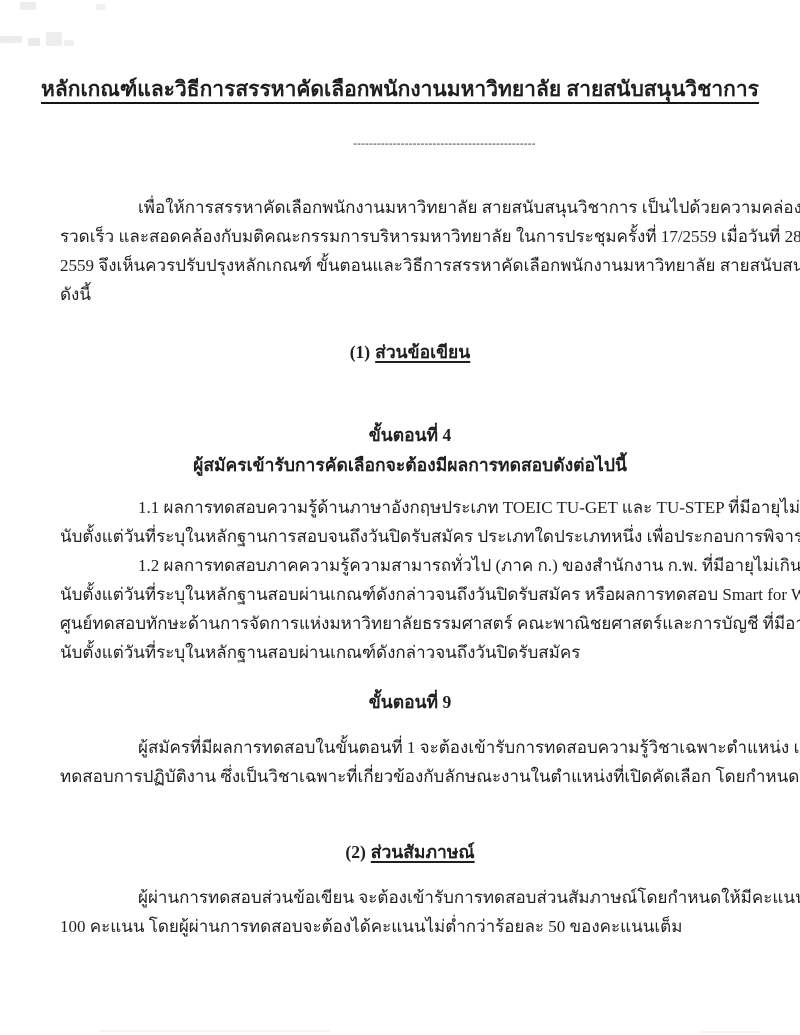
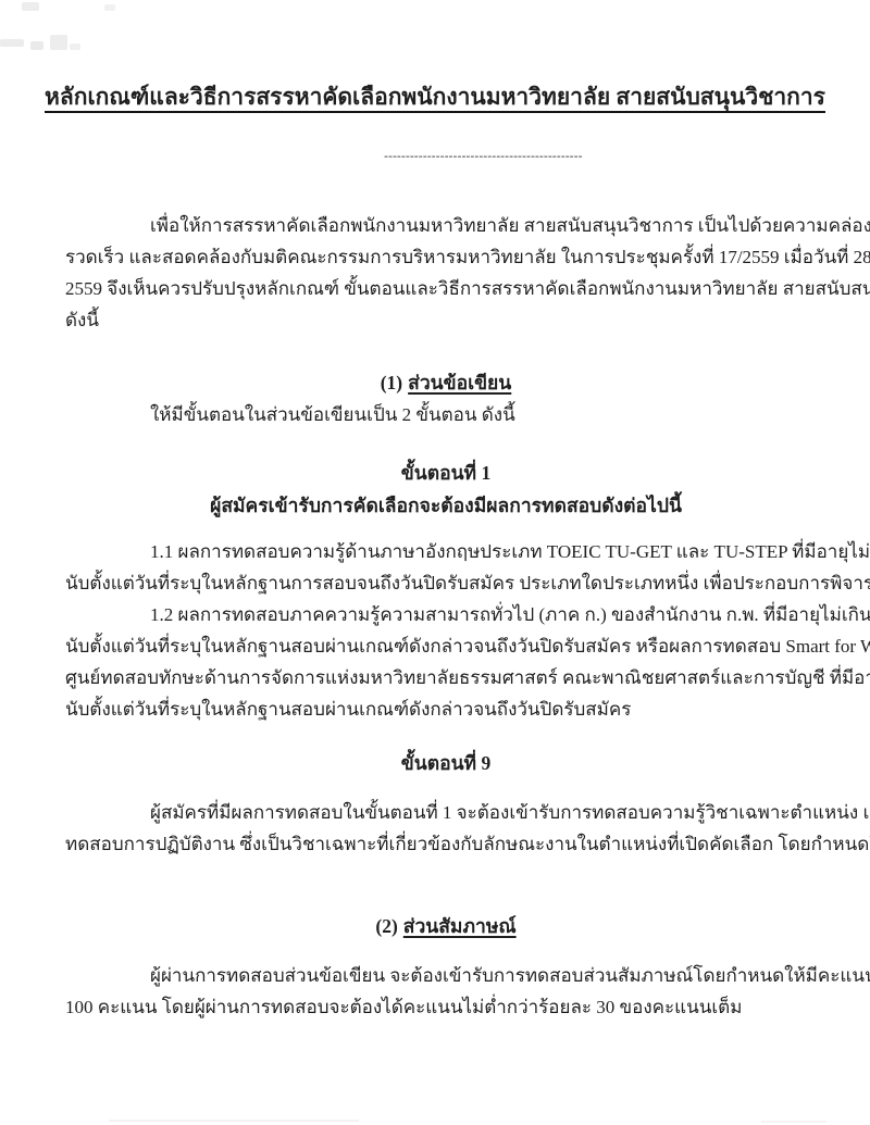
  หลักเกณฑ์และวิธีการสรรหาคัดเลือกพนักงานมหาวิทยาลัย สายสนับสนุนวิชาการ
  ----------------------------------------------
  เพื่อให้การสรรหาคัดเลือกพนักงานมหาวิทยาลัย สายสนับสนุนวิชาการ เป็นไปด้วยความคล่อง
  รวดเร็ว และสอดคล้องกับมติคณะกรรมการบริหารมหาวิทยาลัย ในการประชุมครั้งที่ 17/2559 เมื่อวันที่ 28
  2559 จึงเห็นควรปรับปรุงหลักเกณฑ์ ขั้นตอนและวิธีการสรรหาคัดเลือกพนักงานมหาวิทยาลัย สายสนับสนุ
  ดังนี้
  (1) ส่วนข้อเขียน
+ ให้มีขั้นตอนในส่วนข้อเขียนเป็น 2 ขั้นตอน ดังนี้
- ขั้นตอนที่ 4
+ ขั้นตอนที่ 1
  ผู้สมัครเข้ารับการคัดเลือกจะต้องมีผลการทดสอบดังต่อไปนี้
  1.1 ผลการทดสอบความรู้ด้านภาษาอังกฤษประเภท TOEIC TU-GET และ TU-STEP ที่มีอายุไม่
  นับตั้งแต่วันที่ระบุในหลักฐานการสอบจนถึงวันปิดรับสมัคร ประเภทใดประเภทหนึ่ง เพื่อประกอบการพิจาร
  1.2 ผลการทดสอบภาคความรู้ความสามารถทั่วไป (ภาค ก.) ของสำนักงาน ก.พ. ที่มีอายุไม่เกิน
  นับตั้งแต่วันที่ระบุในหลักฐานสอบผ่านเกณฑ์ดังกล่าวจนถึงวันปิดรับสมัคร หรือผลการทดสอบ Smart for W
  ศูนย์ทดสอบทักษะด้านการจัดการแห่งมหาวิทยาลัยธรรมศาสตร์ คณะพาณิชยศาสตร์และการบัญชี ที่มีอ
  นับตั้งแต่วันที่ระบุในหลักฐานสอบผ่านเกณฑ์ดังกล่าวจนถึงวันปิดรับสมัคร
  ขั้นตอนที่ 9
  ผู้สมัครที่มีผลการทดสอบในขั้นตอนที่ 1 จะต้องเข้ารับการทดสอบความรู้วิชาเฉพาะตำแหน่ง แ
  ทดสอบการปฏิบัติงาน ซึ่งเป็นวิชาเฉพาะที่เกี่ยวข้องกับลักษณะงานในตำแหน่งที่เปิดคัดเลือก โดยกำหนด
  (2) ส่วนสัมภาษณ์
  ผู้ผ่านการทดสอบส่วนข้อเขียน จะต้องเข้ารับการทดสอบส่วนสัมภาษณ์โดยกำหนดให้มีคะแน
- 100 คะแนน โดยผู้ผ่านการทดสอบจะต้องได้คะแนนไม่ต่ำกว่าร้อยละ 50 ของคะแนนเต็ม
+ 100 คะแนน โดยผู้ผ่านการทดสอบจะต้องได้คะแนนไม่ต่ำกว่าร้อยละ 30 ของคะแนนเต็ม
